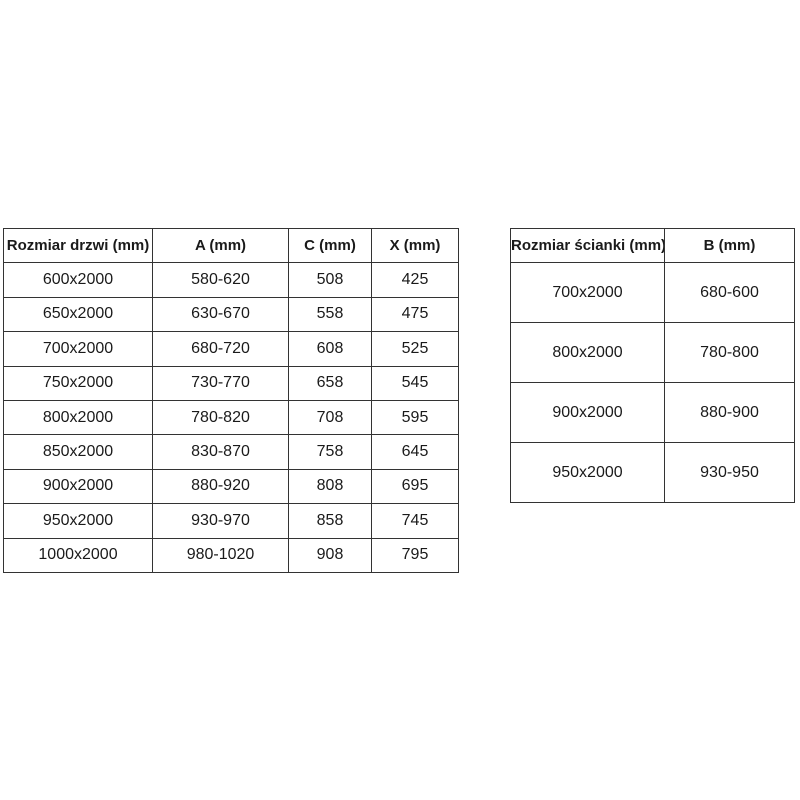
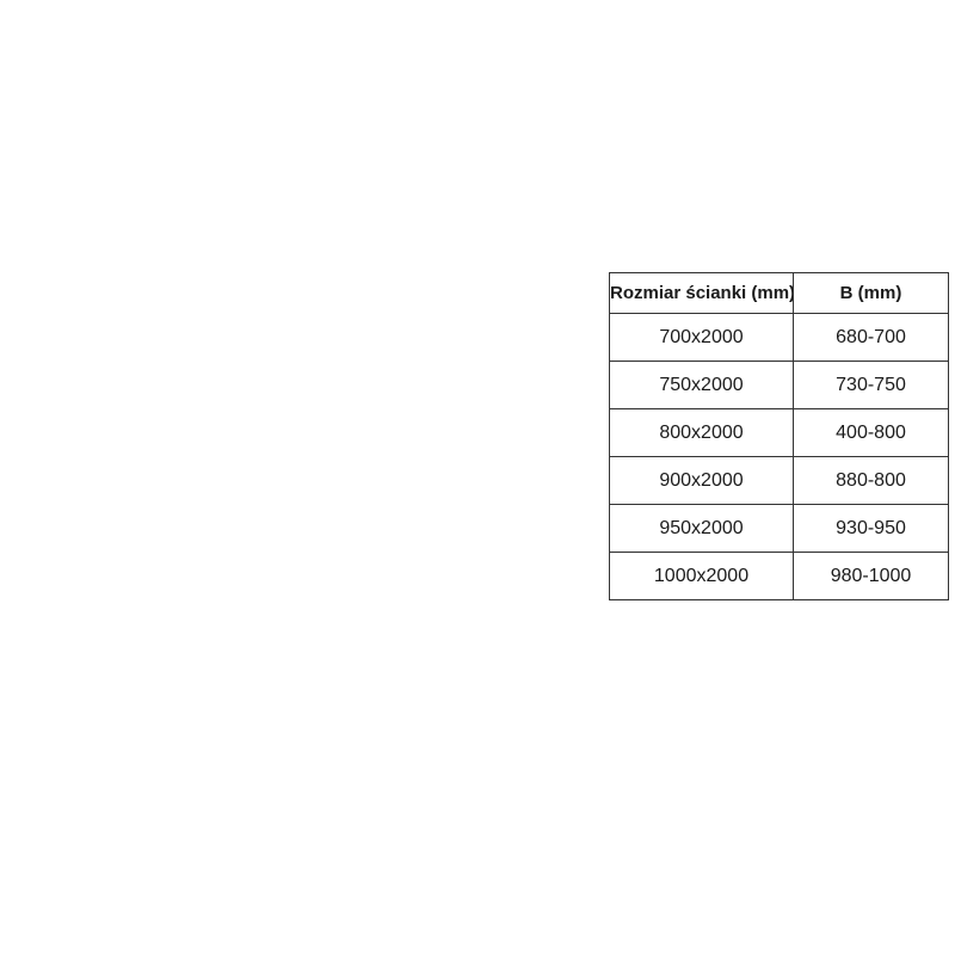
- Rozmiar drzwi (mm)	A (mm)	C (mm)	X (mm)
- 600x2000	580-620	508	425
- 650x2000	630-670	558	475
- 700x2000	680-720	608	525
- 750x2000	730-770	658	545
- 800x2000	780-820	708	595
- 850x2000	830-870	758	645
- 900x2000	880-920	808	695
- 950x2000	930-970	858	745
- 1000x2000	980-1020	908	795
  Rozmiar ścianki (mm)	B (mm)
- 700x2000	680-600
+ 700x2000	680-700
+ 750x2000	730-750
- 800x2000	780-800
+ 800x2000	400-800
- 900x2000	880-900
+ 900x2000	880-800
  950x2000	930-950
+ 1000x2000	980-1000
